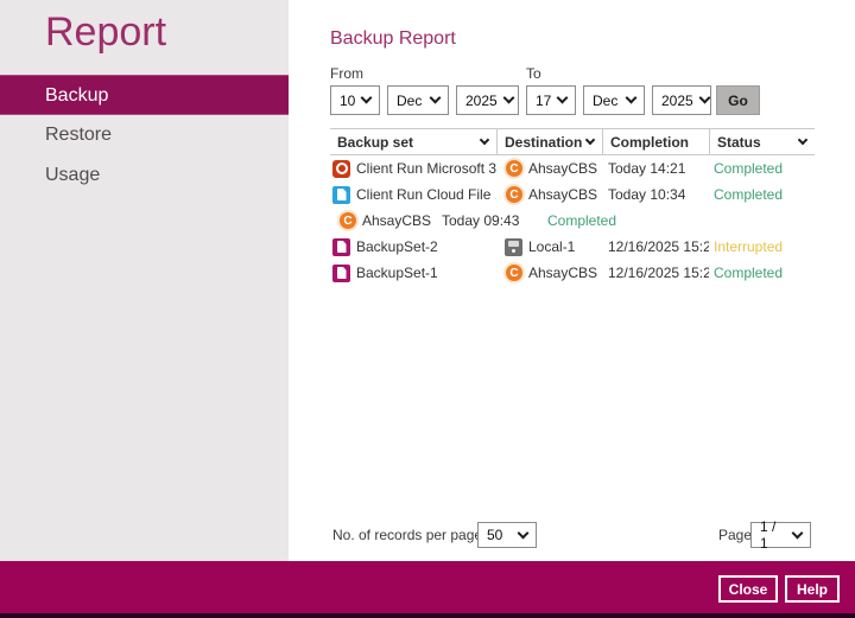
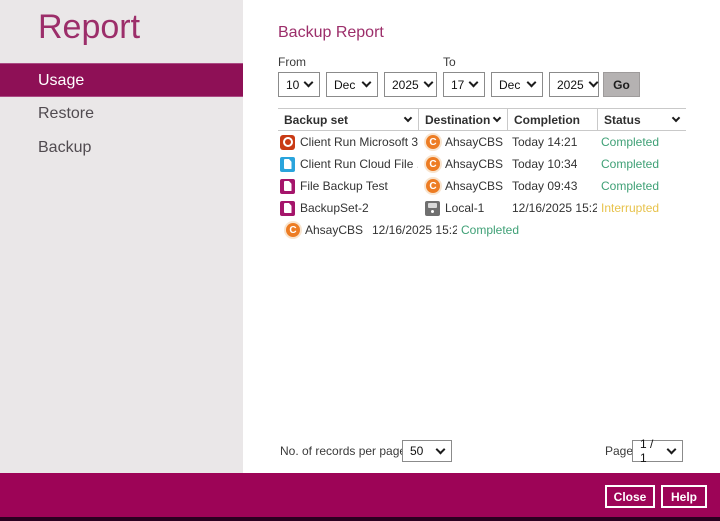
  Report
- Backup
+ Usage
  Restore
- Usage
+ Backup
  Backup Report
  From
  To
  10
  Dec
  2025
  17
  Dec
  2025
  Go
  Backup set
  Destination
  Completion
  Status
  Client Run Microsoft 3
  AhsayCBS
  Today 14:21
  Completed
  Client Run Cloud File
  AhsayCBS
  Today 10:34
  Completed
+ File Backup Test
  AhsayCBS
  Today 09:43
  Completed
  BackupSet-2
  Local-1
  12/16/2025 15:2
  Interrupted
- BackupSet-1
  AhsayCBS
  12/16/2025 15:2
  Completed
  No. of records per pag
  50
  Page
  1 / 1
  Close
  Help
